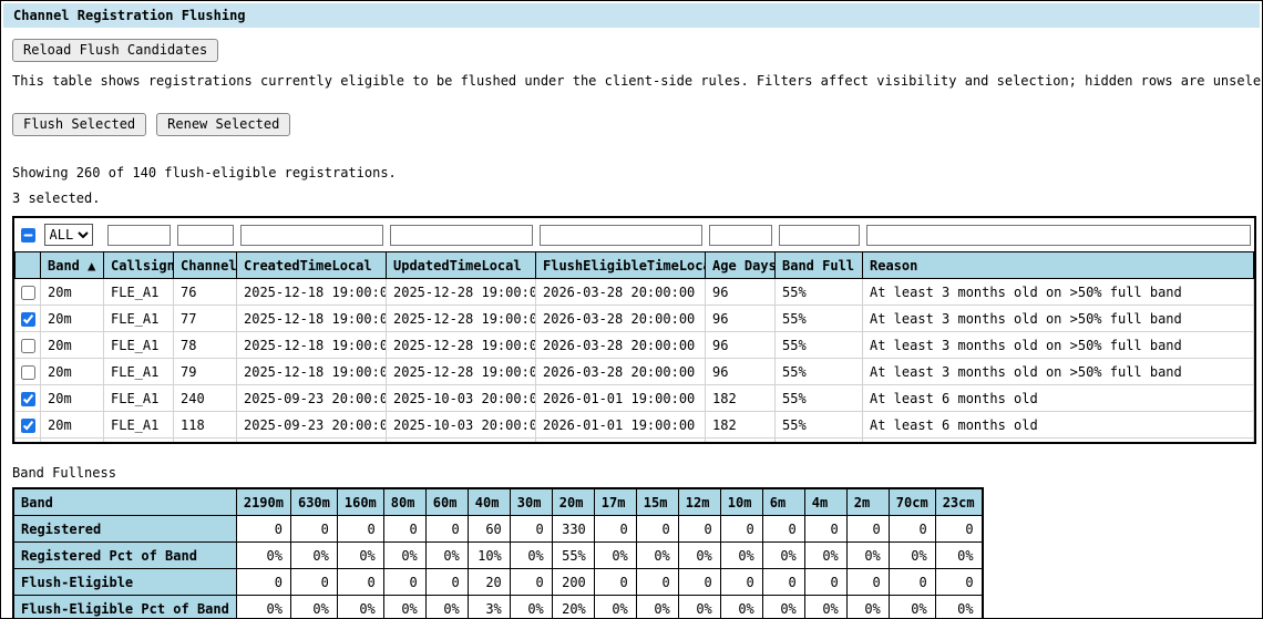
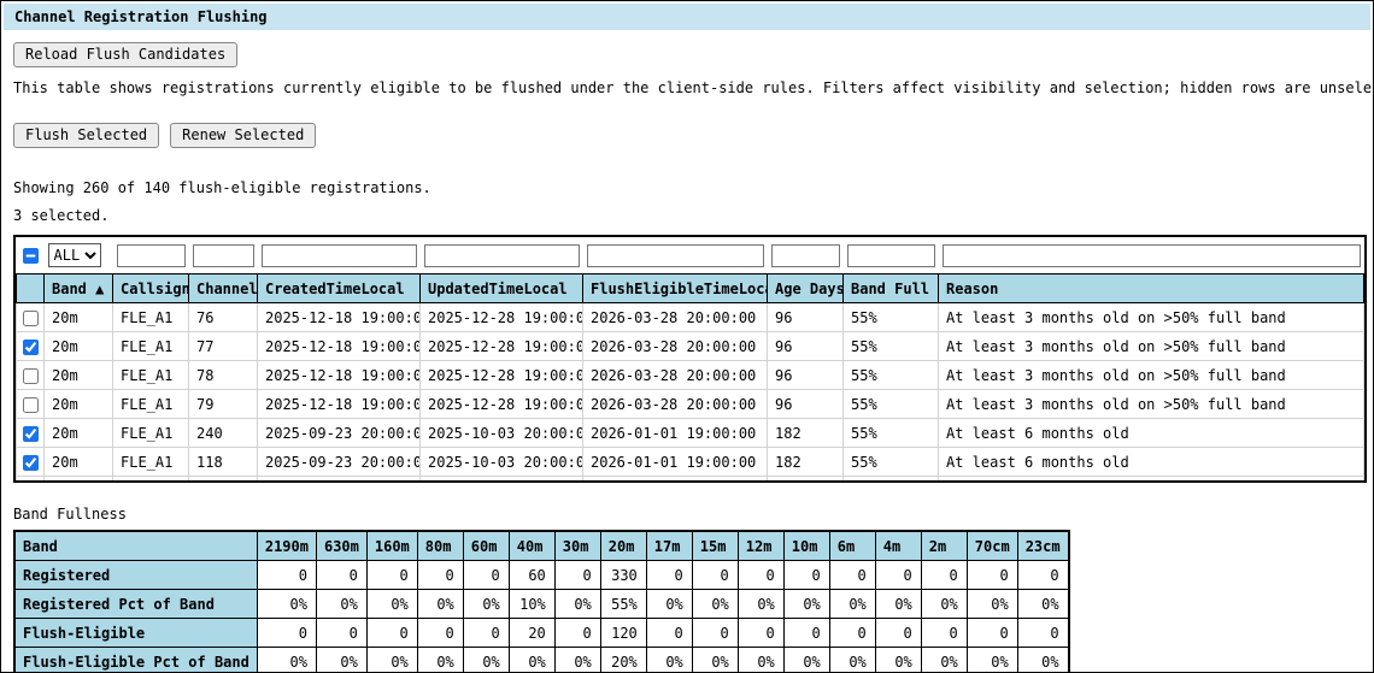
  Channel Registration Flushing
  Reload Flush Candidates
  This table shows registrations currently eligible to be flushed under the client-side rules. Filters affect visibility and selection; hidden rows are unsele
  Flush Selected
  Renew Selected
  Showing 260 of 140 flush-eligible registrations.
  3 selected.
  	ALL
  		Band ▲	Callsign	Channel	CreatedTimeLocal	UpdatedTimeLocal	FlushEligibleTimeLoc	Age Days	Band Full	Reason
  	20m	FLE_A1	76	2025-12-18 19:00:0	2025-12-28 19:00:0	2026-03-28 20:00:00	96	55%	At least 3 months old on >50% full band
  	20m	FLE_A1	77	2025-12-18 19:00:0	2025-12-28 19:00:0	2026-03-28 20:00:00	96	55%	At least 3 months old on >50% full band
  	20m	FLE_A1	78	2025-12-18 19:00:0	2025-12-28 19:00:0	2026-03-28 20:00:00	96	55%	At least 3 months old on >50% full band
  	20m	FLE_A1	79	2025-12-18 19:00:0	2025-12-28 19:00:0	2026-03-28 20:00:00	96	55%	At least 3 months old on >50% full band
  	20m	FLE_A1	240	2025-09-23 20:00:0	2025-10-03 20:00:0	2026-01-01 19:00:00	182	55%	At least 6 months old
  	20m	FLE_A1	118	2025-09-23 20:00:0	2025-10-03 20:00:0	2026-01-01 19:00:00	182	55%	At least 6 months old
  Band Fullness
  Band		2190m	630m	160m	80m	60m	40m	30m	20m	17m	15m	12m	10m	6m	4m	2m	70cm	23cm
  Registered		0	0	0	0	0	60	0	330	0	0	0	0	0	0	0	0	0
  Registered Pct of Band		0%	0%	0%	0%	0%	10%	0%	55%	0%	0%	0%	0%	0%	0%	0%	0%	0%
- Flush-Eligible		0	0	0	0	0	20	0	200	0	0	0	0	0	0	0	0	0
+ Flush-Eligible		0	0	0	0	0	20	0	120	0	0	0	0	0	0	0	0	0
- Flush-Eligible Pct of Band		0%	0%	0%	0%	0%	3%	0%	20%	0%	0%	0%	0%	0%	0%	0%	0%	0%
+ Flush-Eligible Pct of Band		0%	0%	0%	0%	0%	0%	0%	20%	0%	0%	0%	0%	0%	0%	0%	0%	0%
